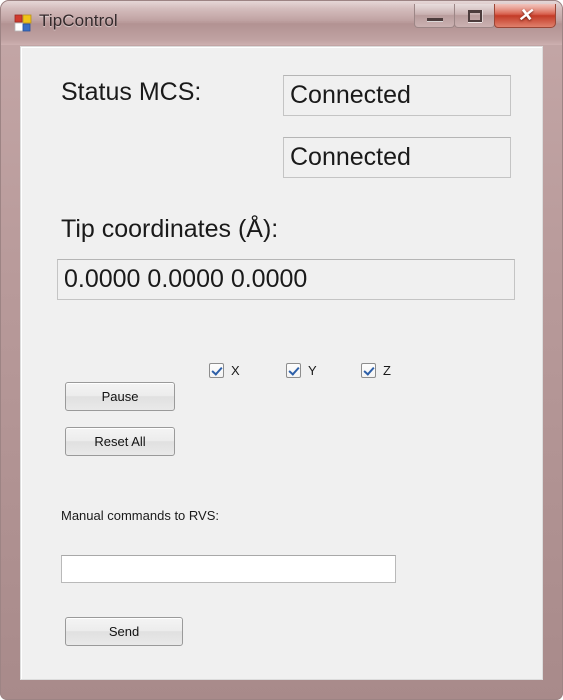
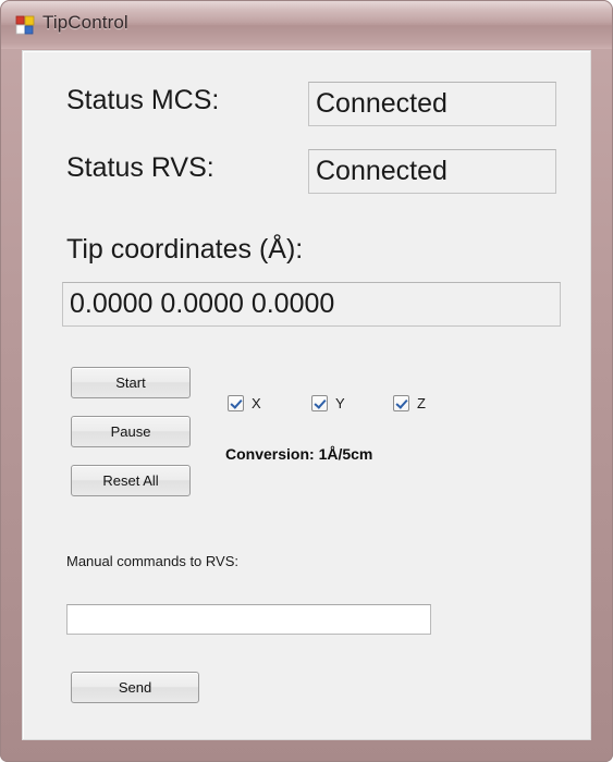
  TipControl
- ✕
  Status MCS:
  Connected
+ Status RVS:
  Connected
  Tip coordinates (Å):
  0.0000 0.0000 0.0000
+ Start
  Pause
  Reset All
  X
  Y
  Z
+ Conversion: 1Å/5cm
  Manual commands to RVS:
  Send
